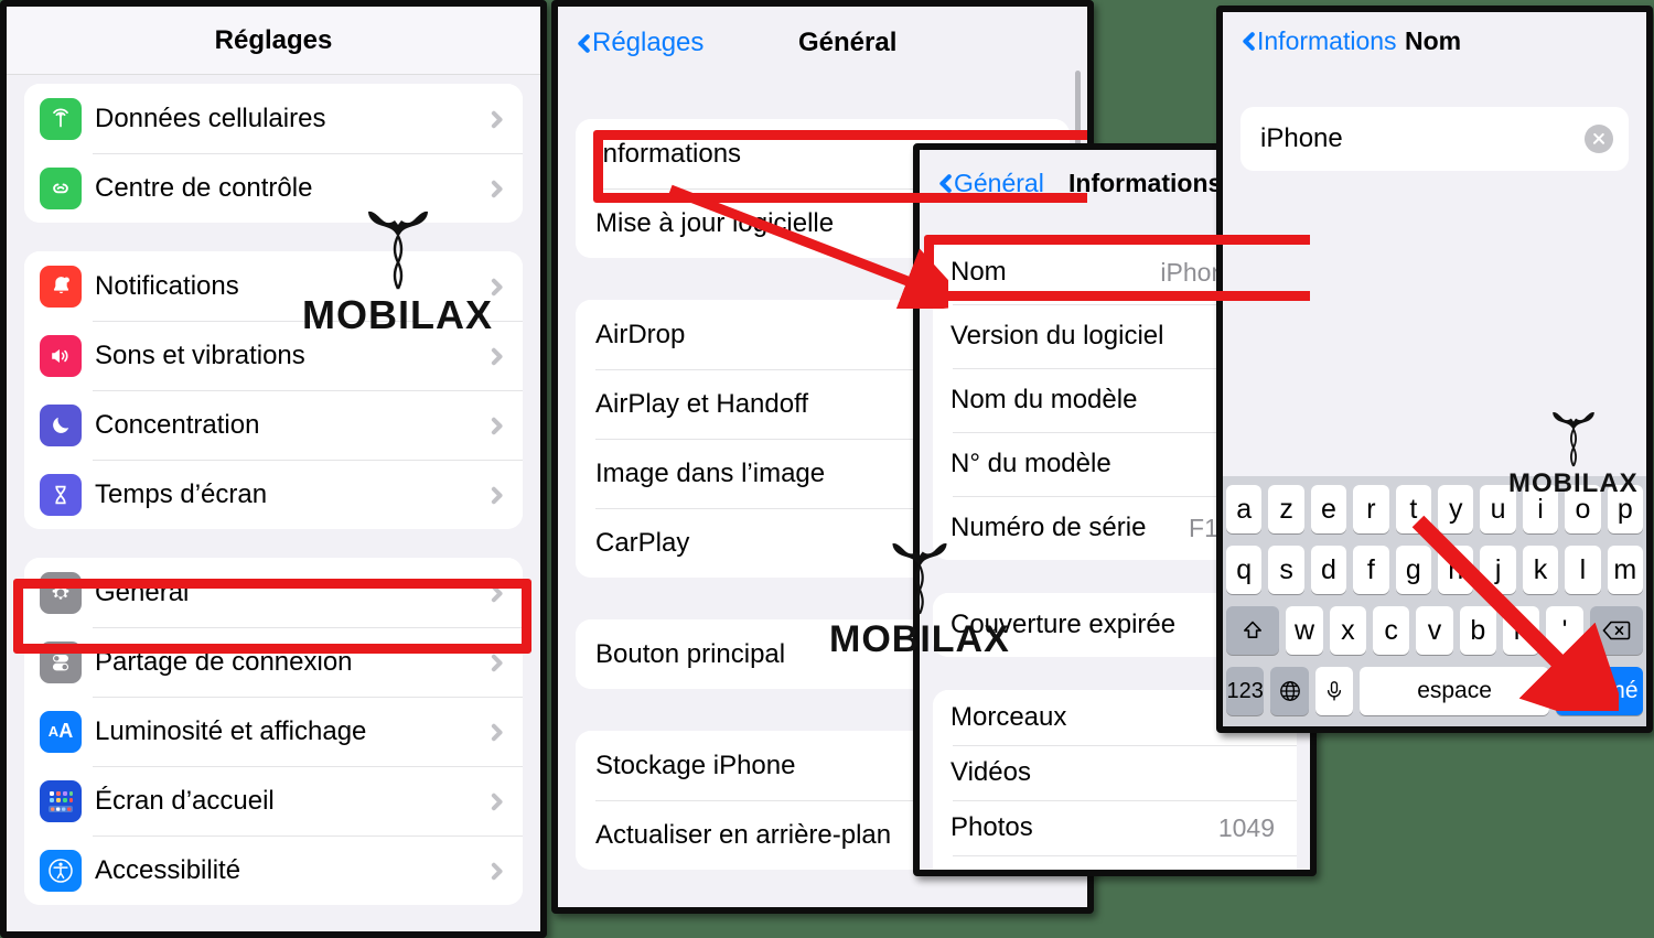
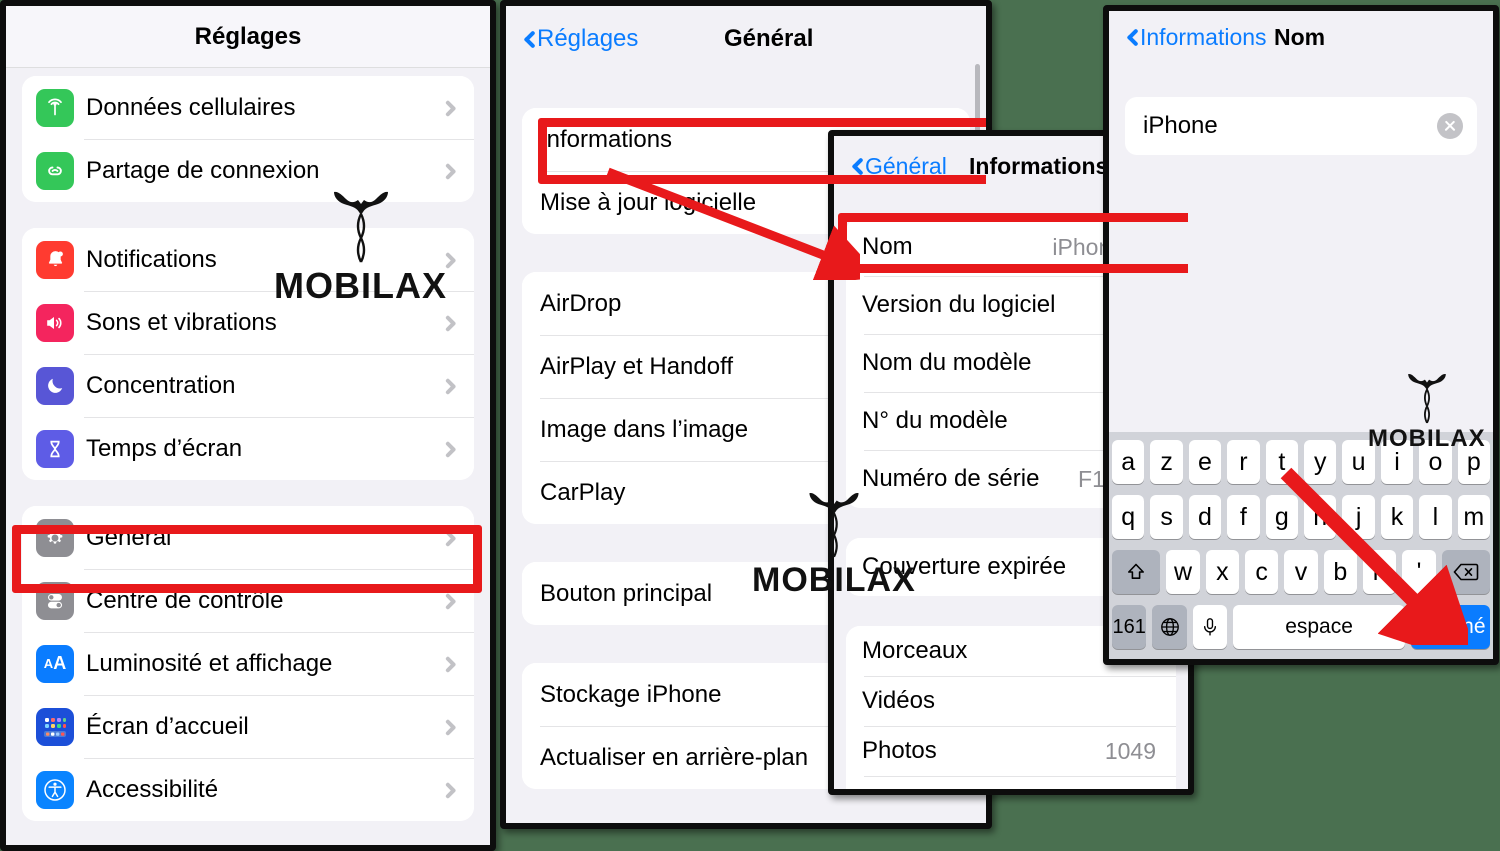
  Réglages
  Données cellulaires
- Centre de contrôle
+ Partage de connexion
  Notifications
  Sons et vibrations
  Concentration
  Temps d’écran
  Général
- Partage de connexion
+ Centre de contrôle
  A
  A
  Luminosité et affichage
  Écran d’accueil
  Accessibilité
  MOBILAX
  Réglages
  Général
  Informations
  Mise à jour licielle
  AirDrop
  AirPlay et Handoff
  Image dans l’image
  CarPlay
  Bouton principal
  Stockage iPhone
  Actualiser en arrière-plan
  MOBILAX
  Général
  Informations
  Nom
  Version du logiciel
  Nom du modèle
  N° du modèle
  Numéro de série
  Couverture expirée
  Morceaux
  Vidéos
  Photos
  1049
  Informations
  Nom
  iPhone
  MOBILAX
  a
  z
  e
  r
  t
  y
  u
  i
  o
  p
  q
  s
  d
  f
  g
  j
  k
  l
  m
  w
  x
  c
  v
  b
  '
- 123
+ 161
  espace
  terminé
